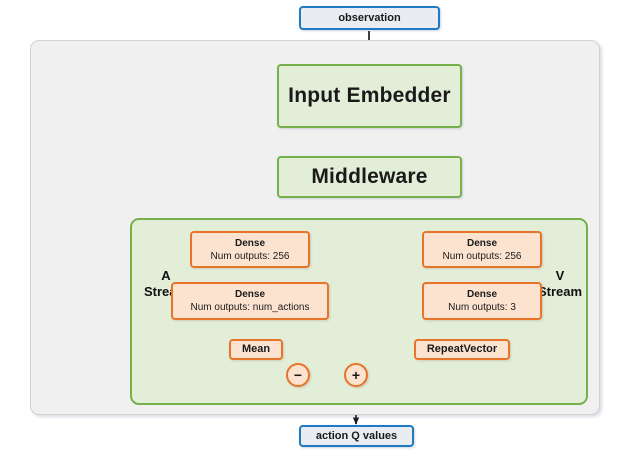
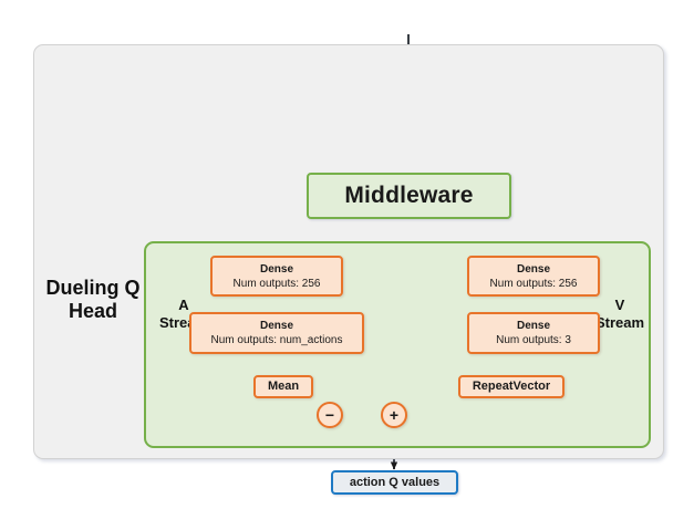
+ Dueling Q Head
  A
  V
  Stream
- observation
- Input Embedder
  Middleware
  Dense
  Num outputs: 256
  Dense
  Num outputs: num_actions
  Mean
  Dense
  Num outputs: 256
  Dense
  Num outputs: 3
  RepeatVector
  −
  +
  action Q values
